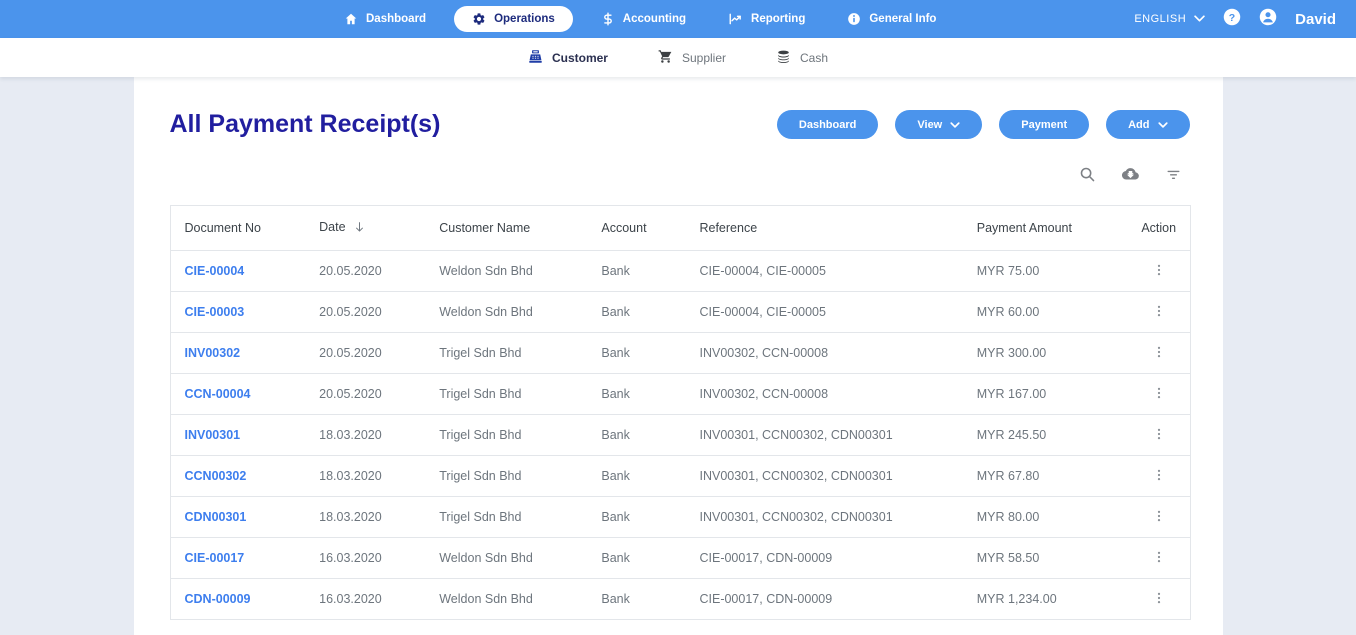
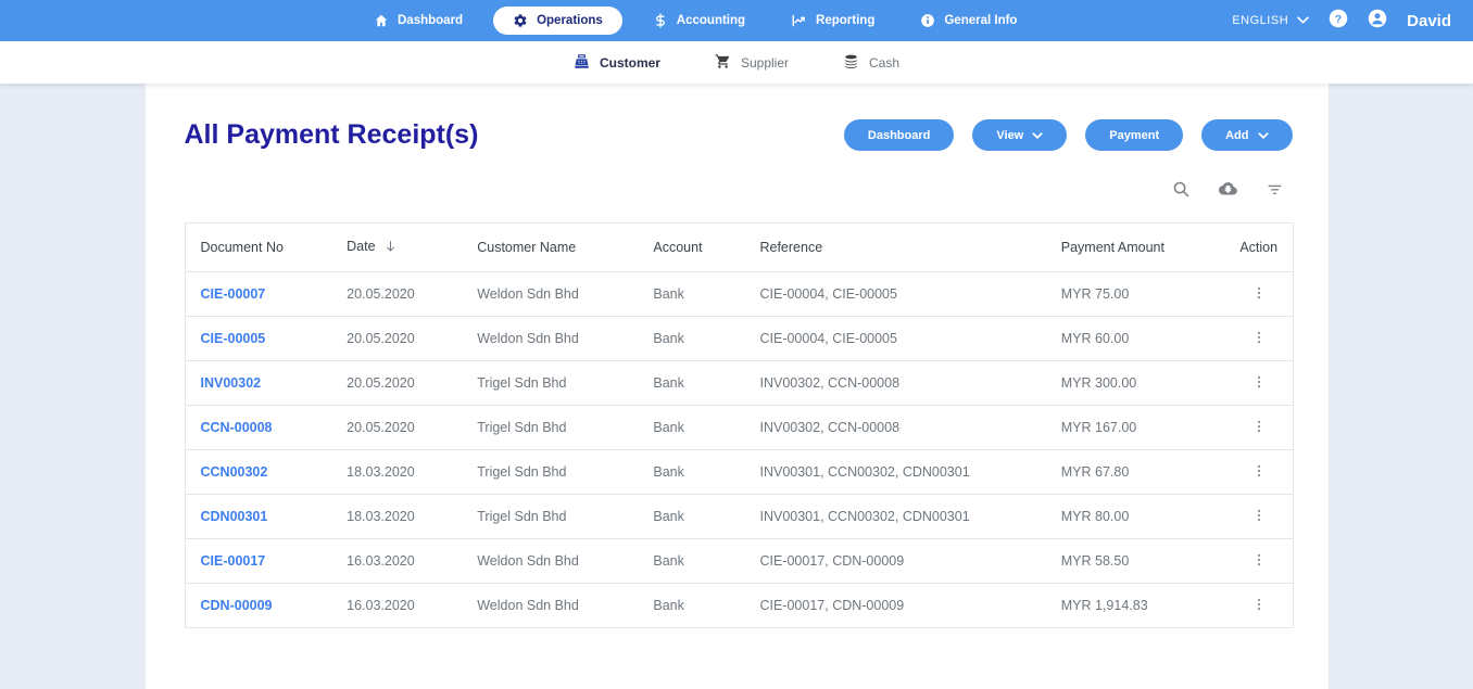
  Dashboard
  Operations
  Accounting
  Reporting
  General Info
  ENGLISH
  ?
  David
  Customer
  Supplier
  Cash
  All Payment Receipt(s)
  Dashboard
  View
  Payment
  Add
  Document No	Date	Customer Name	Account	Reference	Payment Amount	Action
- CIE-00004	20.05.2020	Weldon Sdn Bhd	Bank	CIE-00004, CIE-00005	MYR 75.00
+ CIE-00007	20.05.2020	Weldon Sdn Bhd	Bank	CIE-00004, CIE-00005	MYR 75.00
- CIE-00003	20.05.2020	Weldon Sdn Bhd	Bank	CIE-00004, CIE-00005	MYR 60.00
+ CIE-00005	20.05.2020	Weldon Sdn Bhd	Bank	CIE-00004, CIE-00005	MYR 60.00
  INV00302	20.05.2020	Trigel Sdn Bhd	Bank	INV00302, CCN-00008	MYR 300.00
- CCN-00004	20.05.2020	Trigel Sdn Bhd	Bank	INV00302, CCN-00008	MYR 167.00
+ CCN-00008	20.05.2020	Trigel Sdn Bhd	Bank	INV00302, CCN-00008	MYR 167.00
- INV00301	18.03.2020	Trigel Sdn Bhd	Bank	INV00301, CCN00302, CDN00301	MYR 245.50
  CCN00302	18.03.2020	Trigel Sdn Bhd	Bank	INV00301, CCN00302, CDN00301	MYR 67.80
  CDN00301	18.03.2020	Trigel Sdn Bhd	Bank	INV00301, CCN00302, CDN00301	MYR 80.00
  CIE-00017	16.03.2020	Weldon Sdn Bhd	Bank	CIE-00017, CDN-00009	MYR 58.50
- CDN-00009	16.03.2020	Weldon Sdn Bhd	Bank	CIE-00017, CDN-00009	MYR 1,234.00
+ CDN-00009	16.03.2020	Weldon Sdn Bhd	Bank	CIE-00017, CDN-00009	MYR 1,914.83
